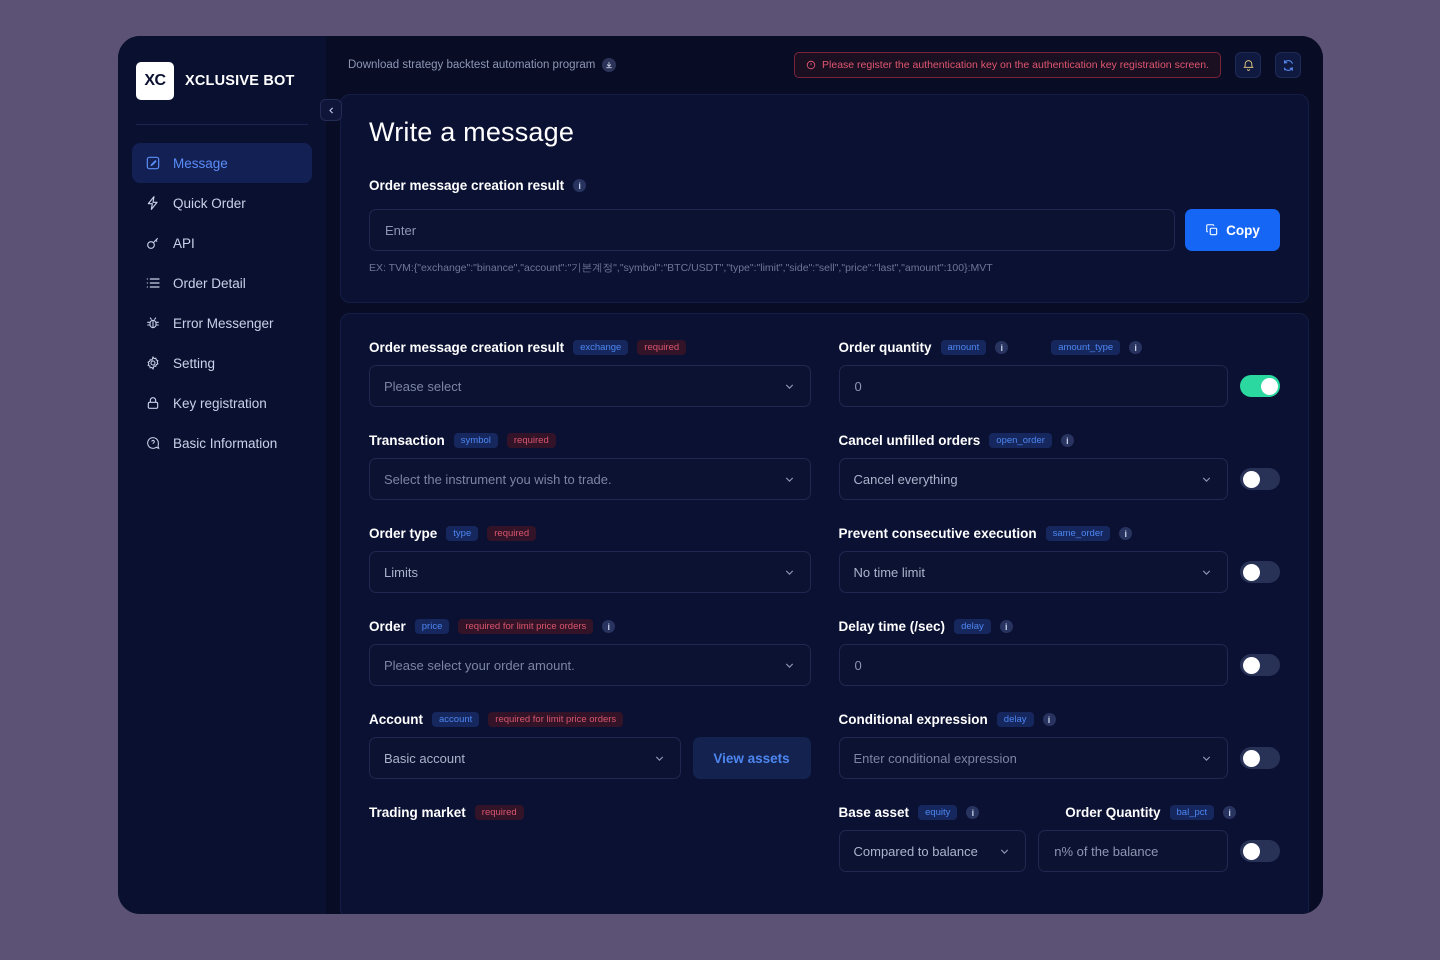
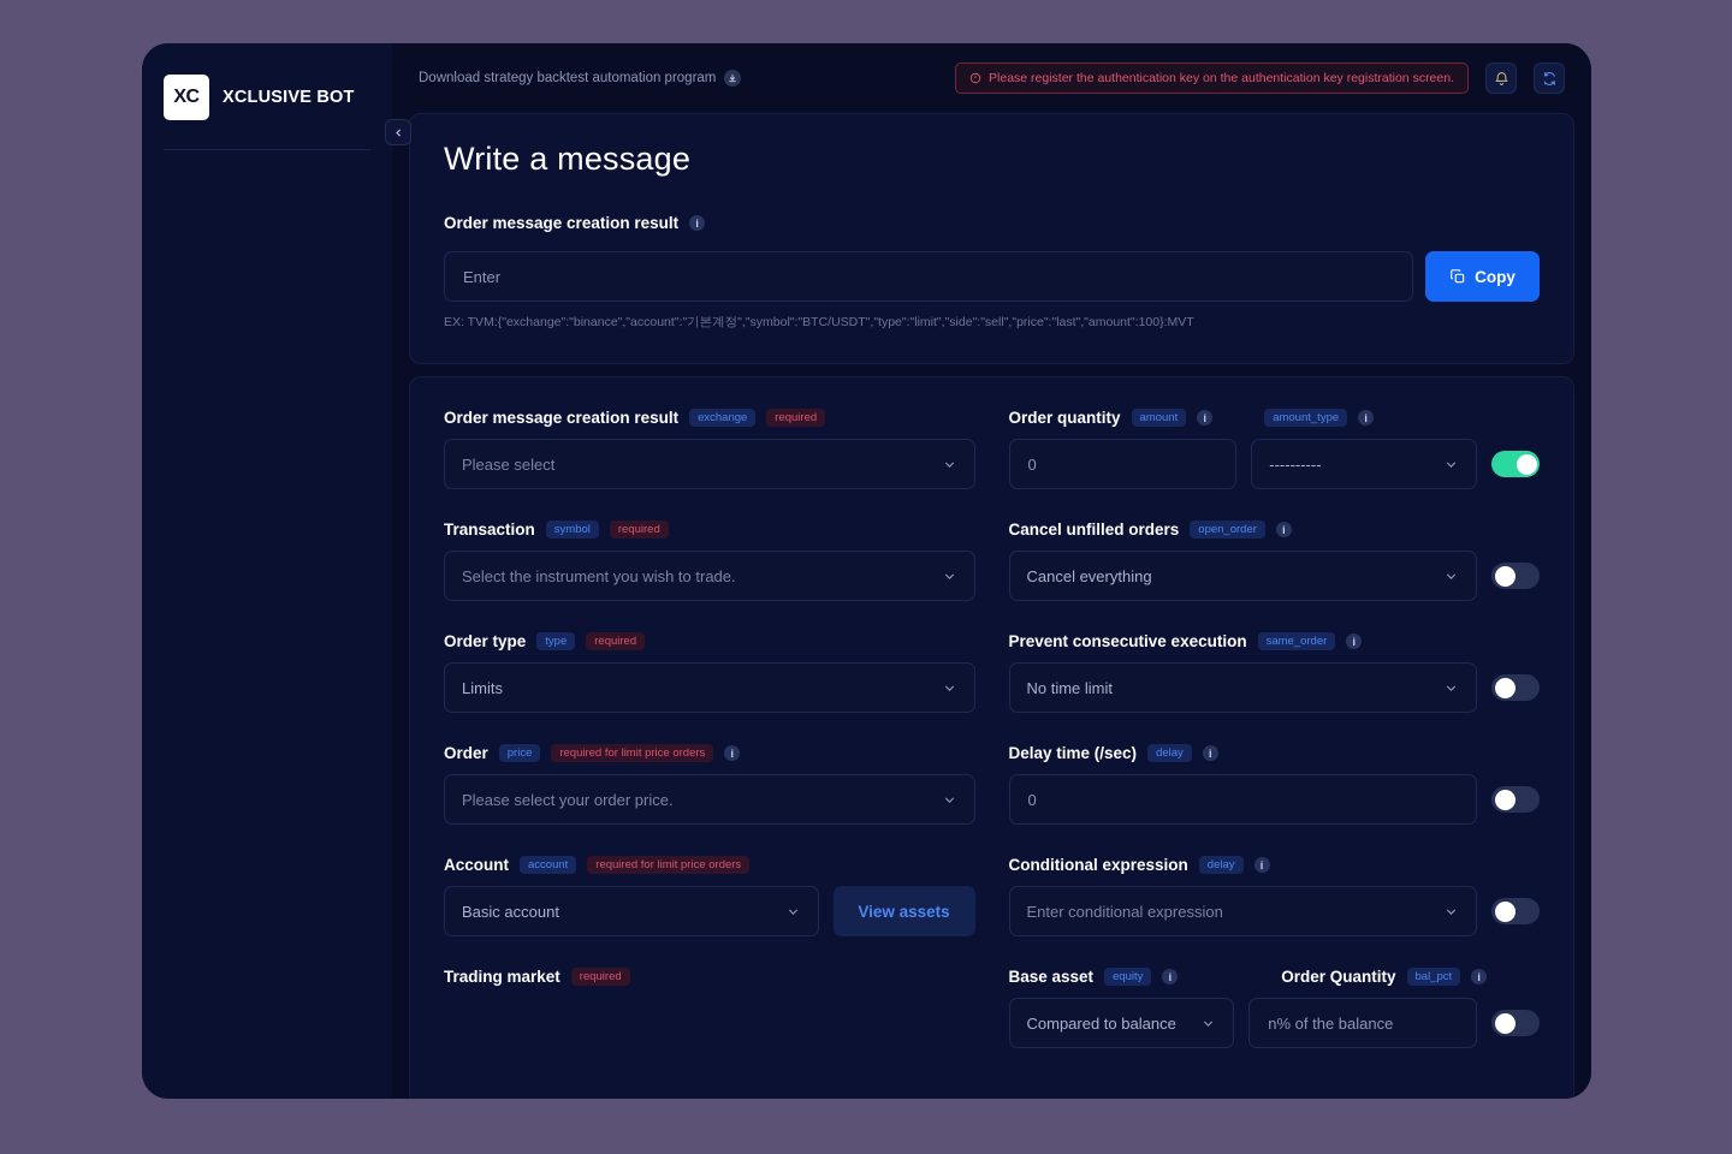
  XC
  XCLUSIVE BOT
- Message
- Quick Order
- API
- Order Detail
- Error Messenger
- Setting
- Key registration
- Basic Information
  Download strategy backtest automation program
  Please register the authentication key on the authentication key registration screen.
  Write a message
  Order message creation result
  i
  Enter
  Copy
  EX: TVM:{"exchange":"binance","account":"기본계정","symbol":"BTC/USDT","type":"limit","side":"sell","price":"last","amount":100}:MVT
  Order message creation result
  exchange
  required
  Please select
  Order quantity
  amount
  i
  amount_type
  i
  0
+ ----------
  Transaction
  symbol
  required
  Select the instrument you wish to trade.
  Cancel unfilled orders
  open_order
  i
  Cancel everything
  Order type
  type
  required
  Limits
  Prevent consecutive execution
  same_order
  i
  No time limit
  Order
  price
  required for limit price orders
  i
- Please select your order amount.
+ Please select your order price.
  Delay time (/sec)
  delay
  i
  0
  Account
  account
  required for limit price orders
  Basic account
  View assets
  Conditional expression
  delay
  i
  Enter conditional expression
  Trading market
  required
  Base asset
  equity
  i
  Order Quantity
  bal_pct
  i
  Compared to balance
  n% of the balance
